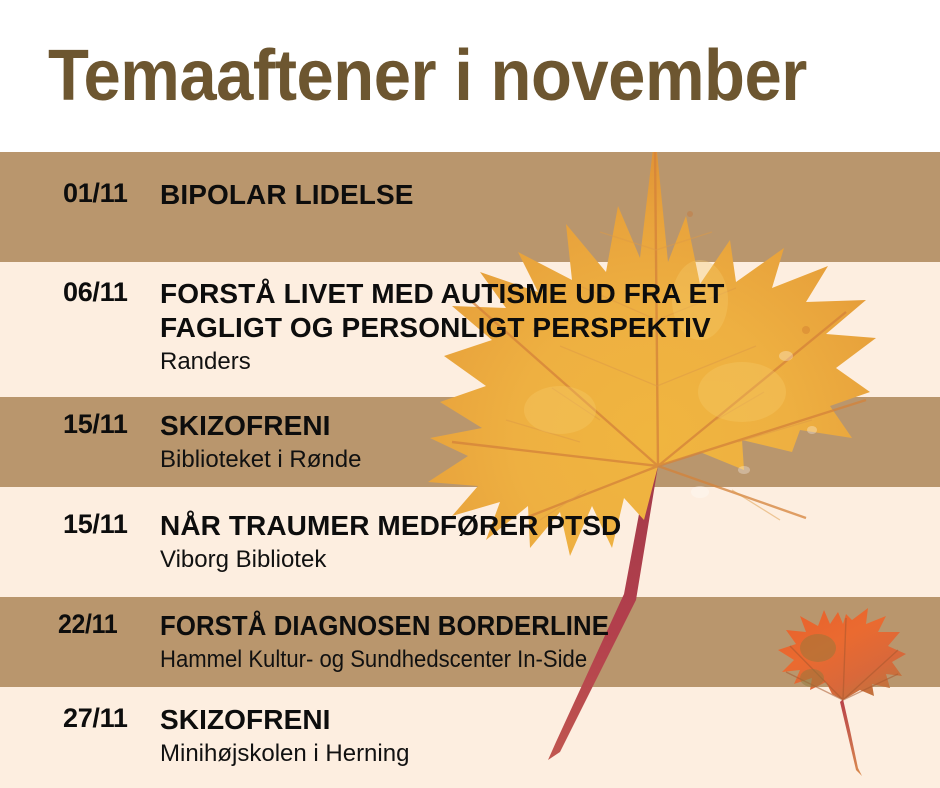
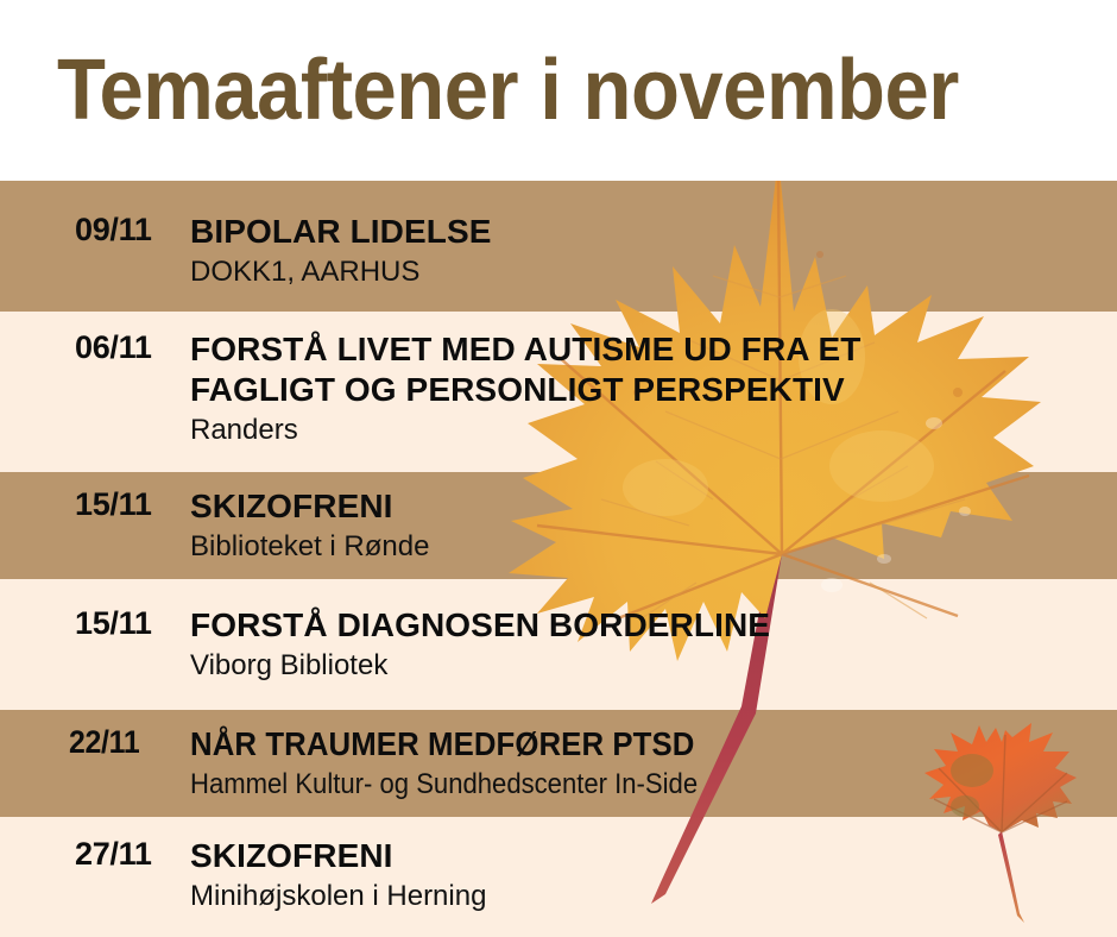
  Temaaftener i november
- 01/11
+ 09/11
  BIPOLAR LIDELSE
+ DOKK1, AARHUS
  06/11
  FORSTÅ LIVET MED AUTISME UD FRA ET
  FAGLIGT OG PERSONLIGT PERSPEKTIV
  Randers
  15/11
  SKIZOFRENI
  Biblioteket i Rønde
  15/11
- NÅR TRAUMER MEDFØRER PTSD
+ FORSTÅ DIAGNOSEN BORDERLINE
  Viborg Bibliotek
  22/11
- FORSTÅ DIAGNOSEN BORDERLINE
+ NÅR TRAUMER MEDFØRER PTSD
  Hammel Kultur- og Sundhedscenter In-Side
  27/11
  SKIZOFRENI
  Minihøjskolen i Herning
